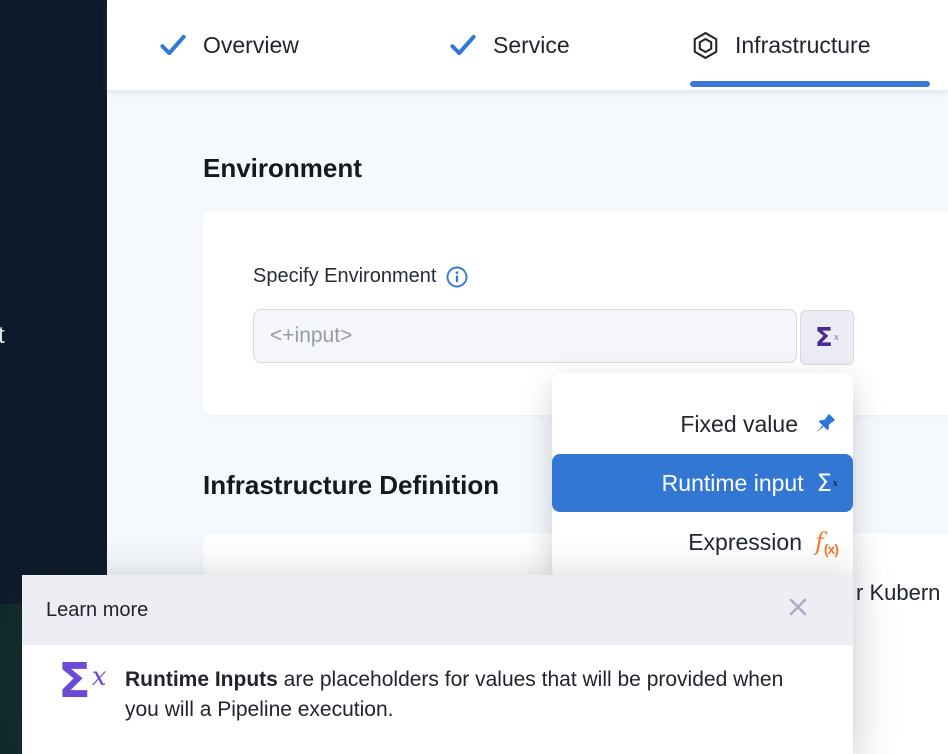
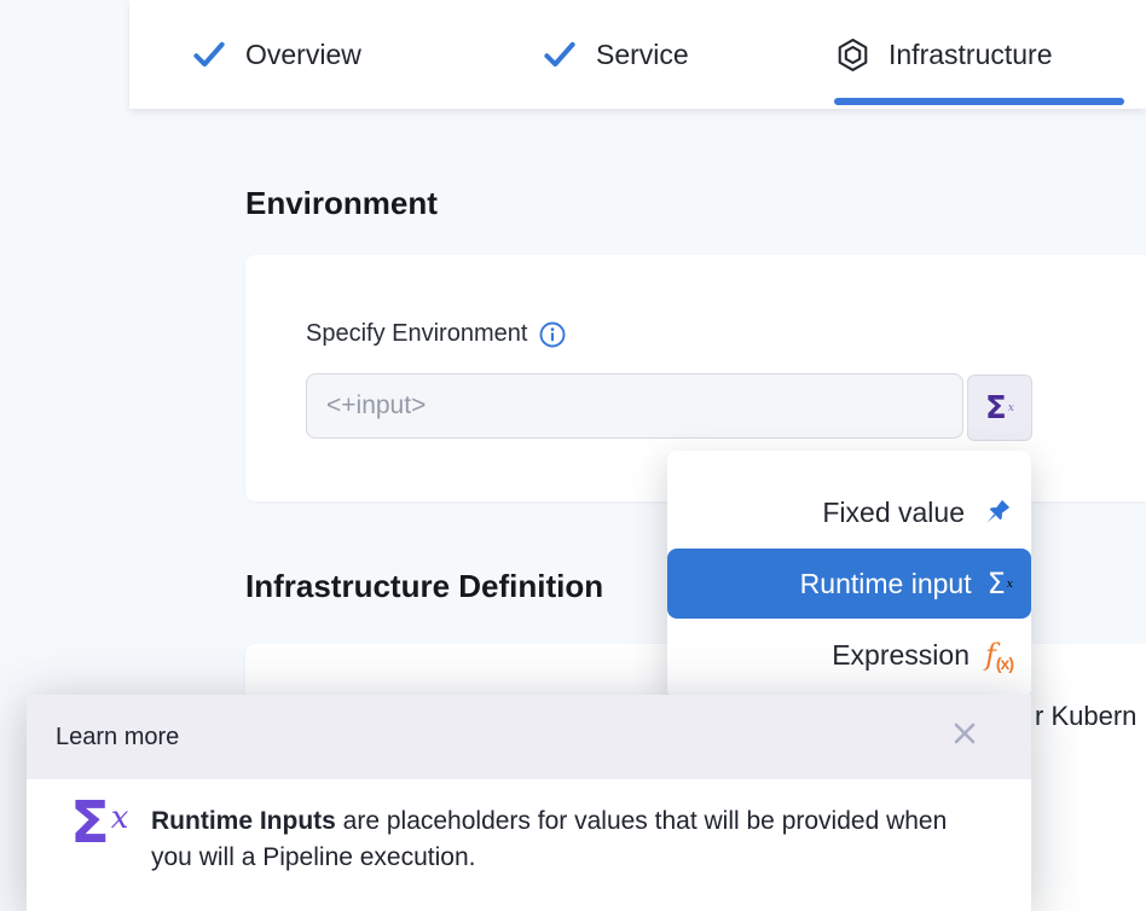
- t
  Overview
  Service
  Infrastructure
  Environment
  Specify Environment
  <+input>
  Σx
  Infrastructure Definition
  r Kubern
  Fixed value
  Runtime input
  Σx
  Expression
  f(x)
  Learn more
  Σx
  Runtime Inputs are placeholders for values that will be provided when you will a Pipeline execution.
